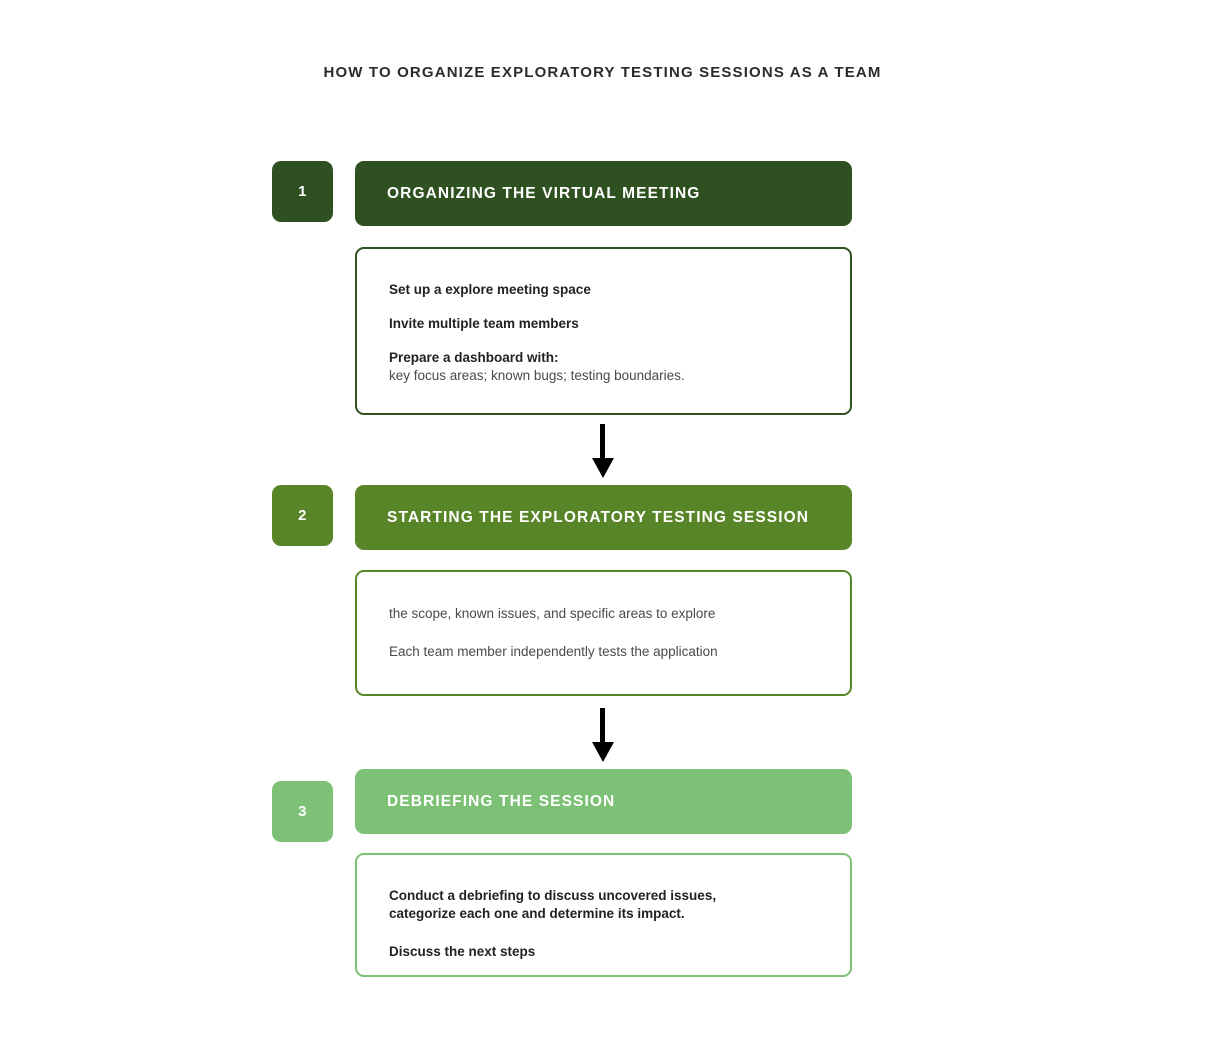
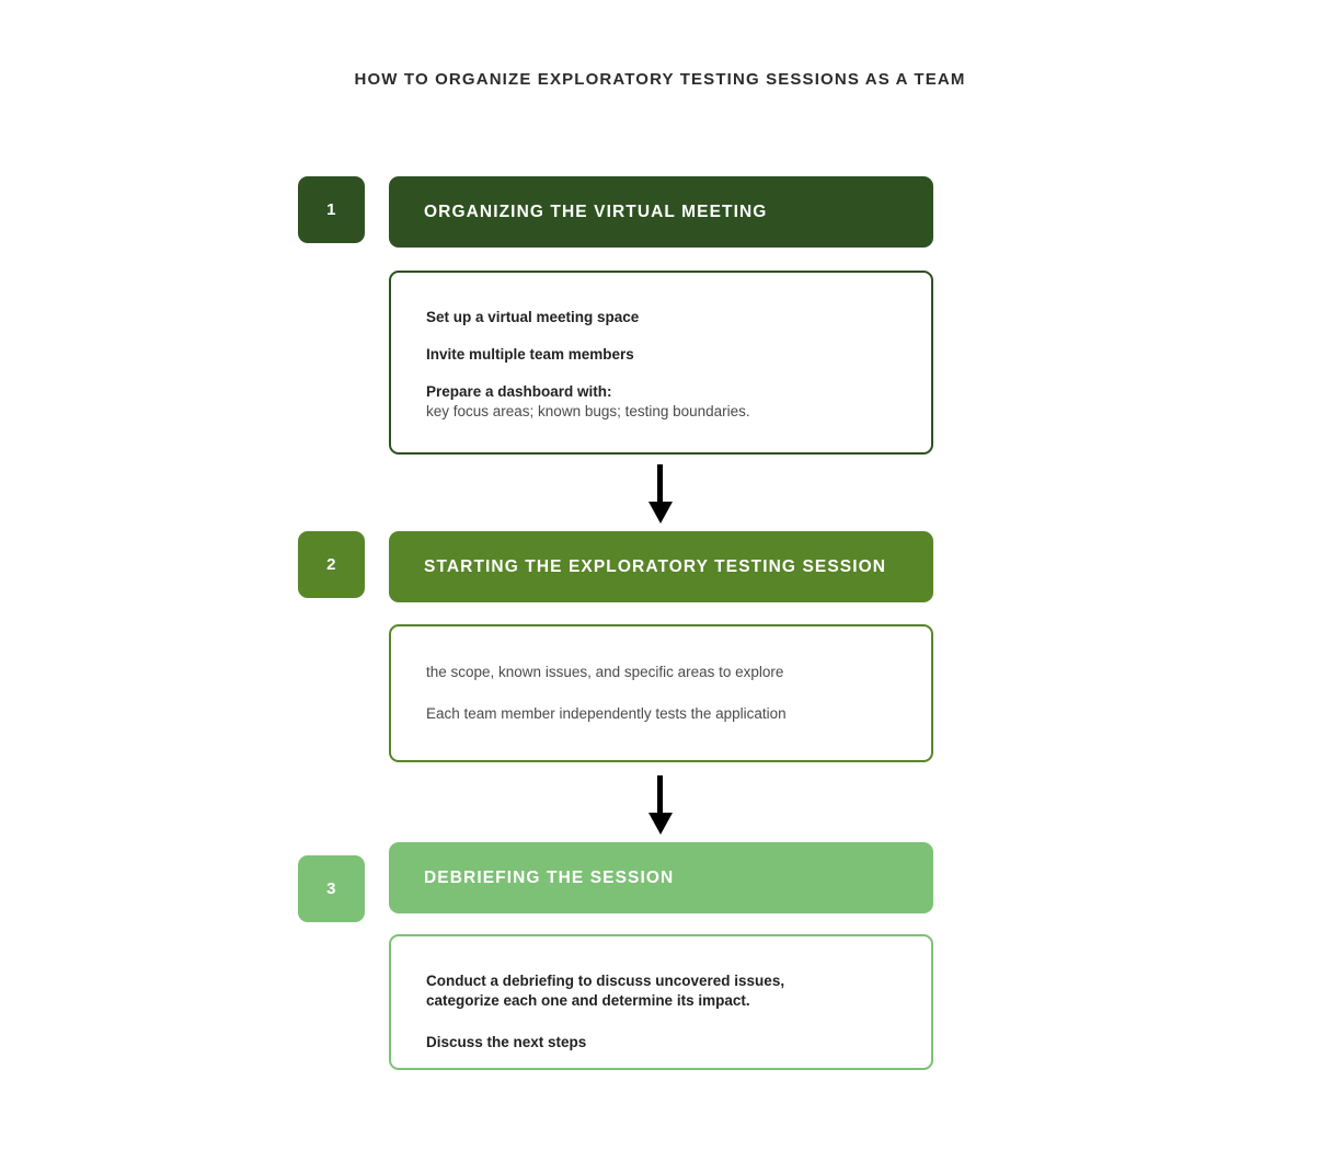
  HOW TO ORGANIZE EXPLORATORY TESTING SESSIONS AS A TEAM
  1
  ORGANIZING THE VIRTUAL MEETING
- Set up a explore meeting space
+ Set up a virtual meeting space
  Invite multiple team members
  Prepare a dashboard with:
  key focus areas; known bugs; testing boundaries.
  2
  STARTING THE EXPLORATORY TESTING SESSION
  the scope, known issues, and specific areas to explore
  Each team member independently tests the application
  3
  DEBRIEFING THE SESSION
  Conduct a debriefing to discuss uncovered issues, categorize each one and determine its impact.
  Discuss the next steps
